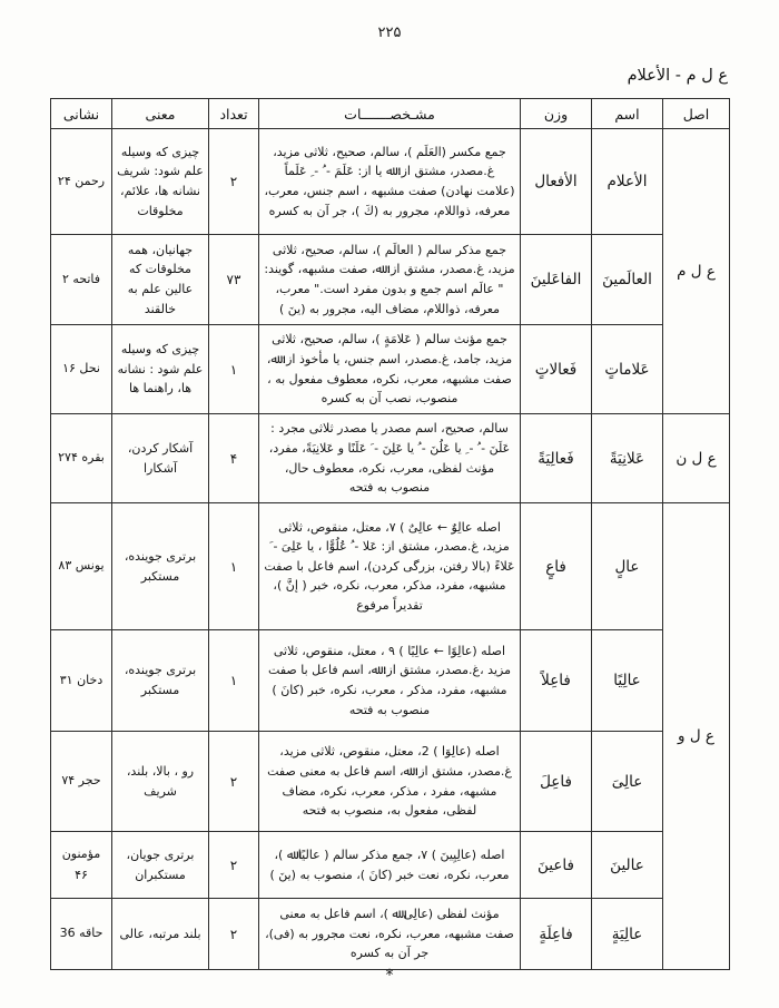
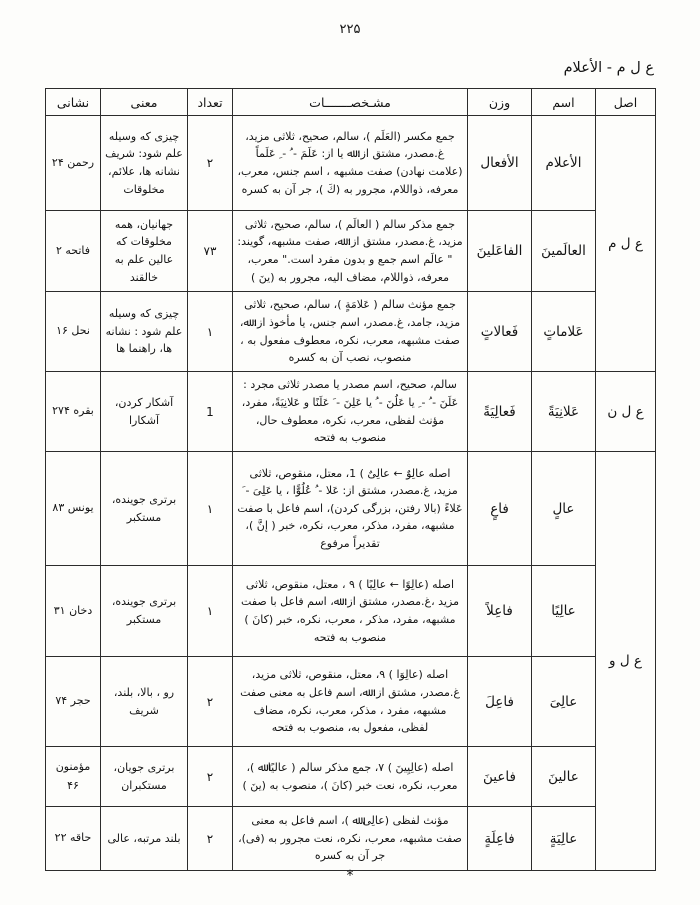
  ۲۲۵
  ع ل م - الأعلام
  اصل	اسم	وزن	مشـخصـــــــات	تعداد	معنی	نشانی
  ع ل م	الأعلام	الأفعال	جمع مكسر (العَلَم )، سالم، صحيح، ثلاثى مزيد، غ.مصدر، مشتق از: ﷲ يا از: عَلَمَ - ُ - ِ عَلَماً (علامت نهادن) صفت مشبهه ، اسم جنس، معرب، معرفه، ذواللام، مجرور به (كَ )، جر آن به كسره	۲	چيزى كه وسيله علم شود: شريف نشانه ها، علائم، مخلوقات	رحمن ۲۴
  العالَمينَ	الفاعَلينَ	جمع مذكر سالم ( العالَم )، سالم، صحيح، ثلاثى مزيد، غ.مصدر، مشتق از: ﷲ، صفت مشبهه، گويند: " عالَم اسم جمع و بدون مفرد است." معرب، معرفه، ذواللام، مضاف اليه، مجرور به (ينَ )	۷۳	جهانيان، همه مخلوقات كه عالين علم به خالقند	فاتحه ۲
  عَلاماتٍ	فَعالاتٍ	جمع مؤنث سالم ( عَلامَةٍ )، سالم، صحيح، ثلاثى مزيد، جامد، غ.مصدر، اسم جنس، يا مأخوذ از: ﷲ، صفت مشبهه، معرب، نكره، معطوف مفعول به ، منصوب، نصب آن به كسره	۱	چيزى كه وسيله علم شود : نشانه ها، راهنما ها	نحل ۱۶
- ع ل ن	عَلانِيَةً	فَعالِيَةً	سالم، صحيح، اسم مصدر يا مصدر ثلاثى مجرد : عَلَنَ - ُ - ِ يا عَلُنَ - ُ يا عَلِنَ - َ عَلَنًا و عَلانِيَةً، مفرد، مؤنث لفظى، معرب، نكره، معطوف حال، منصوب به فتحه	۴	آشكار كردن، آشكارا	بقره ۲۷۴
+ ع ل ن	عَلانِيَةً	فَعالِيَةً	سالم، صحيح، اسم مصدر يا مصدر ثلاثى مجرد : عَلَنَ - ُ - ِ يا عَلُنَ - ُ يا عَلِنَ - َ عَلَنًا و عَلانِيَةً، مفرد، مؤنث لفظى، معرب، نكره، معطوف حال، منصوب به فتحه	1	آشكار كردن، آشكارا	بقره ۲۷۴
- ع ل و	عالٍ	فاعٍ	اصله عالِوٌ ← عالِىٌ ) ٧، معتل، منقوص، ثلاثى مزيد، غ.مصدر، مشتق از: عَلا - ُ عُلُوًّا ، يا عَلِىَ - َ عَلاءً (بالا رفتن، بزرگى كردن)، اسم فاعل با صفت مشبهه، مفرد، مذكر، معرب، نكره، خبر ( إنَّ )، تقديراً مرفوع	۱	برترى جوينده، مستكبر	يونس ۸۳
+ ع ل و	عالٍ	فاعٍ	اصله عالِوٌ ← عالِىٌ ) 1، معتل، منقوص، ثلاثى مزيد، غ.مصدر، مشتق از: عَلا - ُ عُلُوًّا ، يا عَلِىَ - َ عَلاءً (بالا رفتن، بزرگى كردن)، اسم فاعل با صفت مشبهه، مفرد، مذكر، معرب، نكره، خبر ( إنَّ )، تقديراً مرفوع	۱	برترى جوينده، مستكبر	يونس ۸۳
  عالِيًا	فاعِلاً	اصله (عالِوًا ← عالِيًا ) ٩ ، معتل، منقوص، ثلاثى مزيد ،غ.مصدر، مشتق از: ﷲ، اسم فاعل با صفت مشبهه، مفرد، مذكر ، معرب، نكره، خبر (كانَ ) منصوب به فتحه	۱	برترى جوينده، مستكبر	دخان ۳۱
- عالِىَ	فاعِلَ	اصله (عالِوَا ) 2، معتل، منقوص، ثلاثى مزيد، غ.مصدر، مشتق از: ﷲ، اسم فاعل به معنى صفت مشبهه، مفرد ، مذكر، معرب، نكره، مضاف لفظى، مفعول به، منصوب به فتحه	۲	رو ، بالا، بلند، شريف	حجر ۷۴
+ عالِىَ	فاعِلَ	اصله (عالِوَا ) ٩، معتل، منقوص، ثلاثى مزيد، غ.مصدر، مشتق از: ﷲ، اسم فاعل به معنى صفت مشبهه، مفرد ، مذكر، معرب، نكره، مضاف لفظى، مفعول به، منصوب به فتحه	۲	رو ، بالا، بلند، شريف	حجر ۷۴
  عالينَ	فاعينَ	اصله (عالِيِينَ ) ٧، جمع مذكر سالم ( عاليًا ﷲ )، معرب، نكره، نعت خبر (كانَ )، منصوب به (ينَ )	۲	برترى جويان، مستكبران	مؤمنون ۴۶
- عالِيَةٍ	فاعِلَةٍ	مؤنث لفظى (عالِى ﷲ )، اسم فاعل به معنى صفت مشبهه، معرب، نكره، نعت مجرور به (فى)، جر آن به كسره	۲	بلند مرتبه، عالى	حاقه 36
+ عالِيَةٍ	فاعِلَةٍ	مؤنث لفظى (عالِى ﷲ )، اسم فاعل به معنى صفت مشبهه، معرب، نكره، نعت مجرور به (فى)، جر آن به كسره	۲	بلند مرتبه، عالى	حاقه ۲۲
  *
